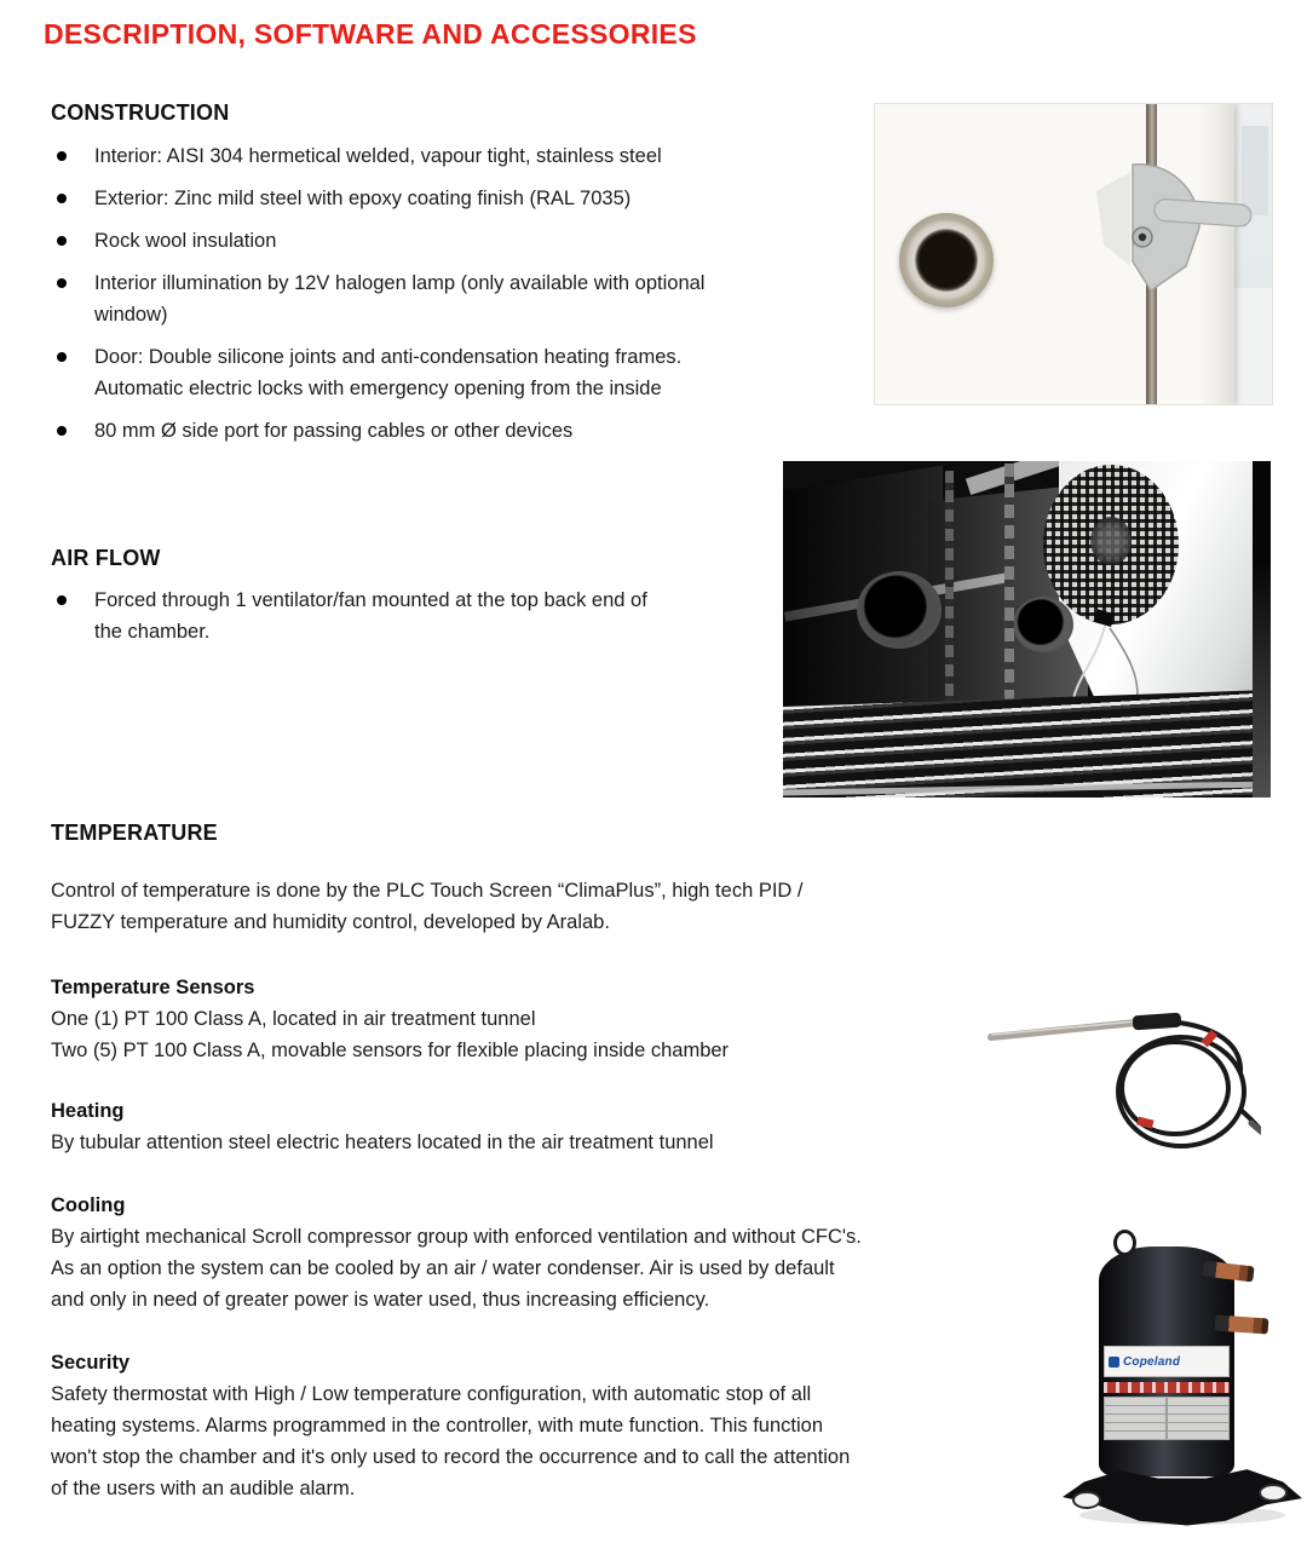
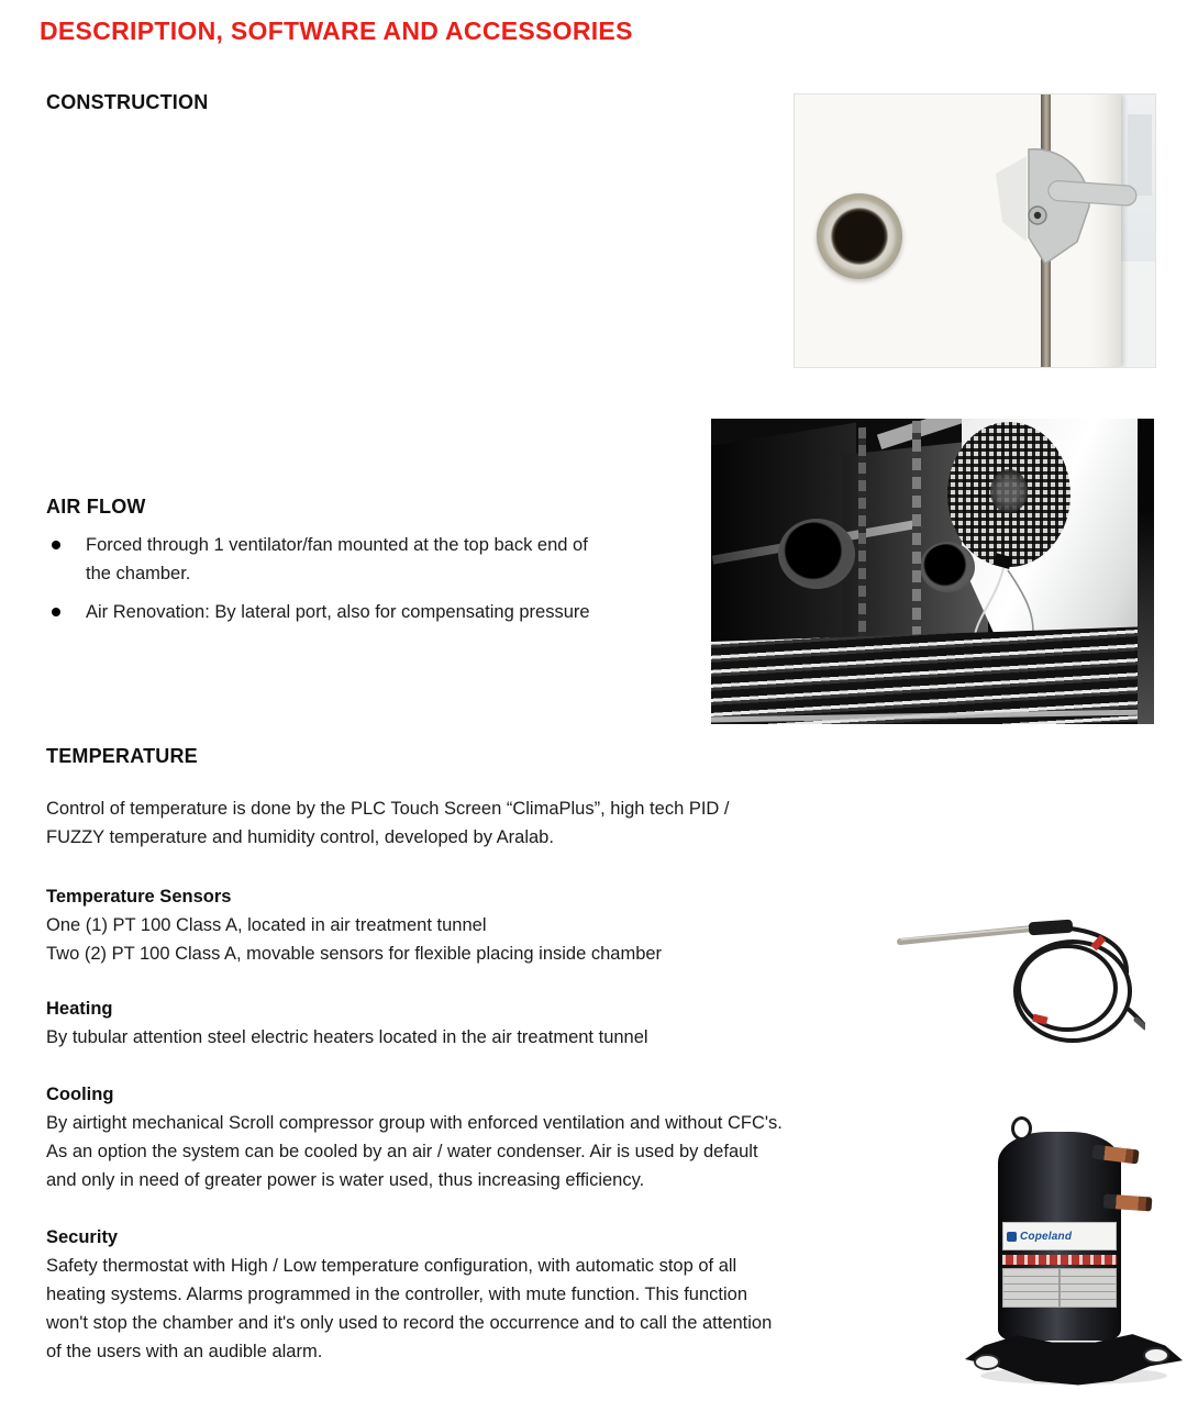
  DESCRIPTION, SOFTWARE AND ACCESSORIES
  CONSTRUCTION
- Interior: AISI 304 hermetical welded, vapour tight, stainless steel
- Exterior: Zinc mild steel with epoxy coating finish (RAL 7035)
- Rock wool insulation
- Interior illumination by 12V halogen lamp (only available with optional
- window)
- Door: Double silicone joints and anti-condensation heating frames.
- Automatic electric locks with emergency opening from the inside
- 80 mm Ø side port for passing cables or other devices
  AIR FLOW
  Forced through 1 ventilator/fan mounted at the top back end of
  the chamber.
+ Air Renovation: By lateral port, also for compensating pressure
  TEMPERATURE
  Control of temperature is done by the PLC Touch Screen “ClimaPlus”, high tech PID /
  FUZZY temperature and humidity control, developed by Aralab.
  Temperature Sensors
  One (1) PT 100 Class A, located in air treatment tunnel
- Two (5) PT 100 Class A, movable sensors for flexible placing inside chamber
+ Two (2) PT 100 Class A, movable sensors for flexible placing inside chamber
  Heating
  By tubular attention steel electric heaters located in the air treatment tunnel
  Cooling
  By airtight mechanical Scroll compressor group with enforced ventilation and without CFC's.
  As an option the system can be cooled by an air / water condenser. Air is used by default
  and only in need of greater power is water used, thus increasing efficiency.
  Security
  Safety thermostat with High / Low temperature configuration, with automatic stop of all
  heating systems. Alarms programmed in the controller, with mute function. This function
  won't stop the chamber and it's only used to record the occurrence and to call the attention
  of the users with an audible alarm.
  Copeland
